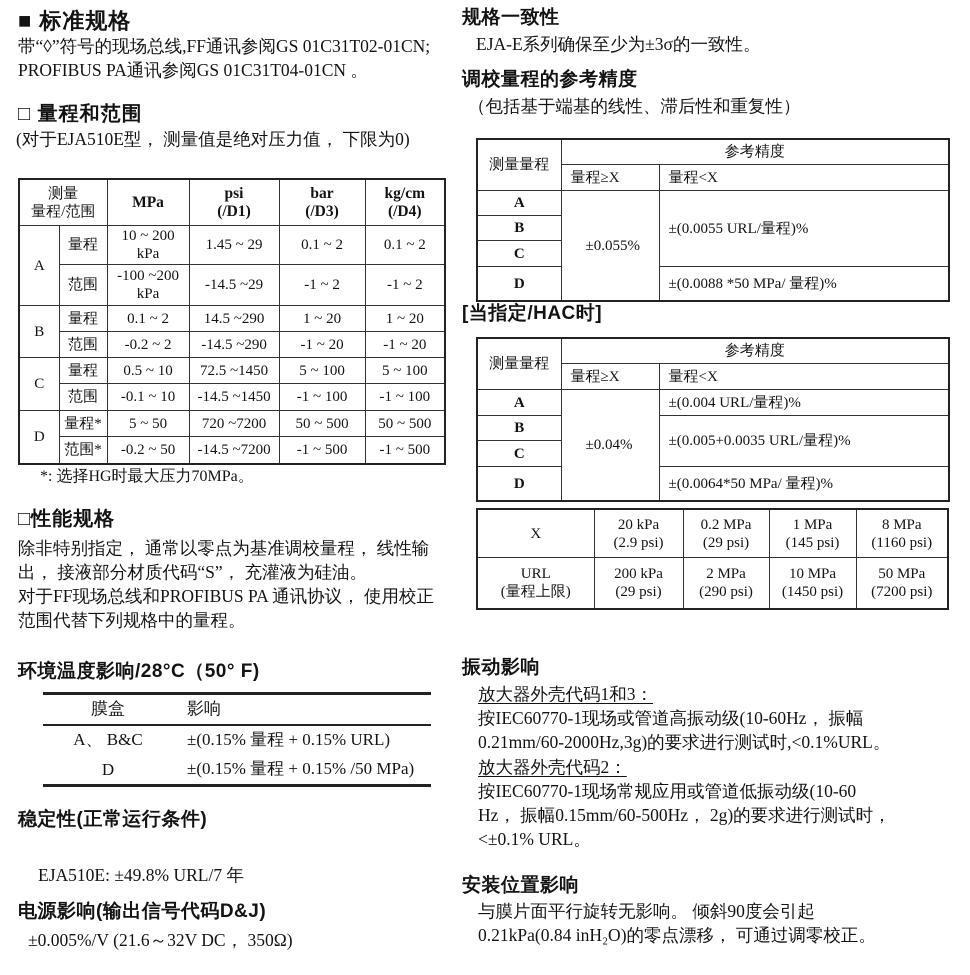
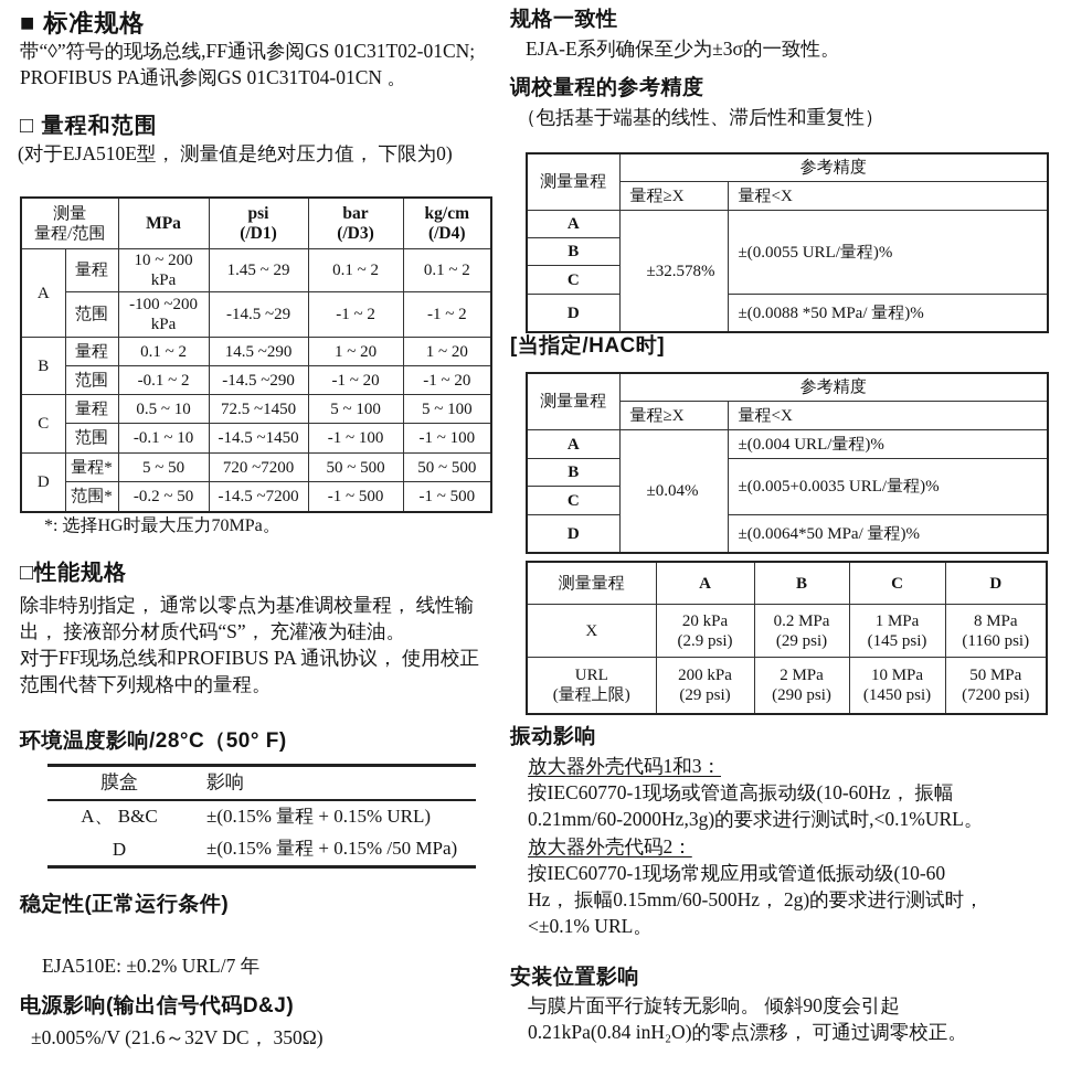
  ■ 标准规格
  带“◊”符号的现场总线,FF通讯参阅GS 01C31T02-01CN;
  PROFIBUS PA通讯参阅GS 01C31T04-01CN 。
  □ 量程和范围
  (对于EJA510E型， 测量值是绝对压力值， 下限为0)
  测量 量程/范围	MPa	psi (/D1)	bar (/D3)	kg/cm (/D4)
  A	量程	10 ~ 200 kPa	1.45 ~ 29	0.1 ~ 2	0.1 ~ 2
  范围	-100 ~200 kPa	-14.5 ~29	-1 ~ 2	-1 ~ 2
  B	量程	0.1 ~ 2	14.5 ~290	1 ~ 20	1 ~ 20
- 范围	-0.2 ~ 2	-14.5 ~290	-1 ~ 20	-1 ~ 20
+ 范围	-0.1 ~ 2	-14.5 ~290	-1 ~ 20	-1 ~ 20
  C	量程	0.5 ~ 10	72.5 ~1450	5 ~ 100	5 ~ 100
  范围	-0.1 ~ 10	-14.5 ~1450	-1 ~ 100	-1 ~ 100
  D	量程*	5 ~ 50	720 ~7200	50 ~ 500	50 ~ 500
  范围*	-0.2 ~ 50	-14.5 ~7200	-1 ~ 500	-1 ~ 500
  *: 选择HG时最大压力70MPa。
  □性能规格
  除非特别指定， 通常以零点为基准调校量程， 线性输
  出， 接液部分材质代码“S”， 充灌液为硅油。
  对于FF现场总线和PROFIBUS PA 通讯协议， 使用校正
  范围代替下列规格中的量程。
  环境温度影响/28°C（50° F)
  膜盒	影响
  A、 B&C	±(0.15% 量程 + 0.15% URL)
  D	±(0.15% 量程 + 0.15% /50 MPa)
  稳定性(正常运行条件)
- EJA510E: ±49.8% URL/7 年
+ EJA510E: ±0.2% URL/7 年
  电源影响(输出信号代码D&J)
  ±0.005%/V (21.6～32V DC， 350Ω)
  规格一致性
  EJA-E系列确保至少为±3σ的一致性。
  调校量程的参考精度
  （包括基于端基的线性、滞后性和重复性）
  测量量程	参考精度
  量程≥X	量程<X
- A	±0.055%	±(0.0055 URL/量程)%
+ A	±32.578%	±(0.0055 URL/量程)%
  B
  C
  D	±(0.0088 *50 MPa/ 量程)%
  [当指定/HAC时]
  测量量程	参考精度
  量程≥X	量程<X
  A	±0.04%	±(0.004 URL/量程)%
  B	±(0.005+0.0035 URL/量程)%
  C
  D	±(0.0064*50 MPa/ 量程)%
+ 测量量程	A	B	C	D
  X	20 kPa (2.9 psi)	0.2 MPa (29 psi)	1 MPa (145 psi)	8 MPa (1160 psi)
  URL (量程上限)	200 kPa (29 psi)	2 MPa (290 psi)	10 MPa (1450 psi)	50 MPa (7200 psi)
  振动影响
  放大器外壳代码1和3：
  按IEC60770-1现场或管道高振动级(10-60Hz， 振幅
  0.21mm/60-2000Hz,3g)的要求进行测试时,<0.1%URL。
  放大器外壳代码2：
  按IEC60770-1现场常规应用或管道低振动级(10-60
  Hz， 振幅0.15mm/60-500Hz， 2g)的要求进行测试时，
  <±0.1% URL。
  安装位置影响
  与膜片面平行旋转无影响。 倾斜90度会引起
  0.21kPa(0.84 inH₂O)的零点漂移， 可通过调零校正。
